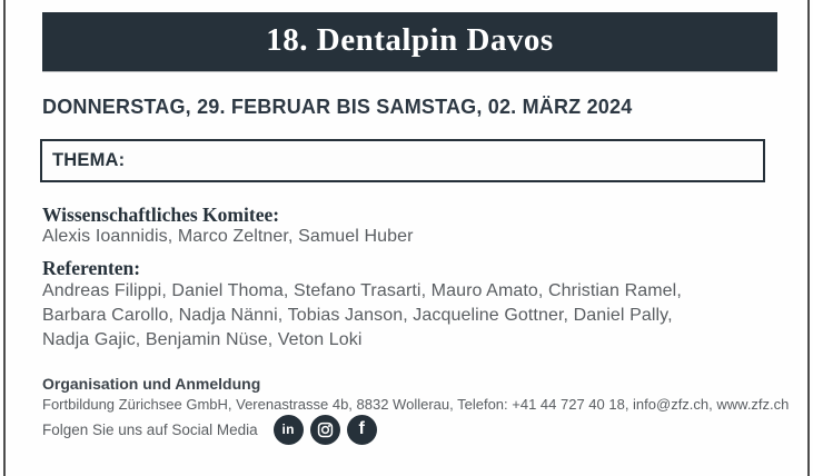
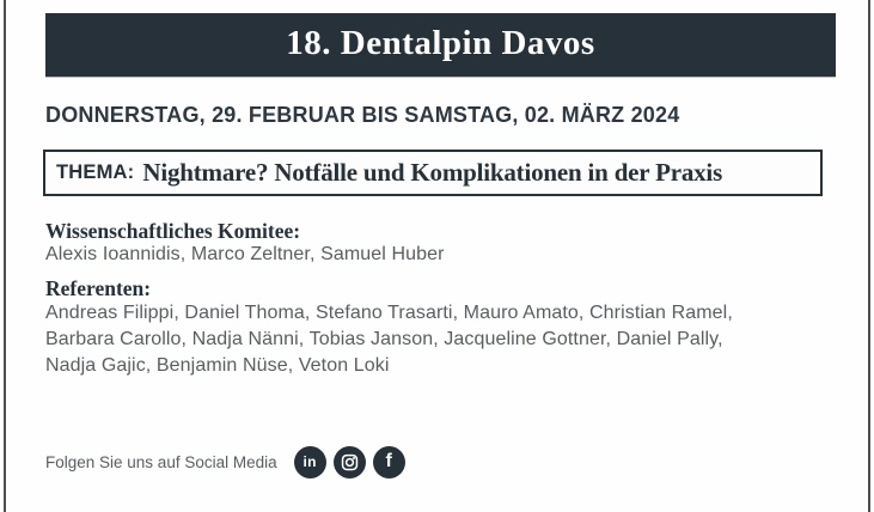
  18. Dentalpin Davos
  DONNERSTAG, 29. FEBRUAR BIS SAMSTAG, 02. MÄRZ 2024
  THEMA:
+ Nightmare? Notfälle und Komplikationen in der Praxis
  Wissenschaftliches Komitee:
  Alexis Ioannidis, Marco Zeltner, Samuel Huber
  Referenten:
  Andreas Filippi, Daniel Thoma, Stefano Trasarti, Mauro Amato, Christian Ramel,
  Barbara Carollo, Nadja Nänni, Tobias Janson, Jacqueline Gottner, Daniel Pally,
  Nadja Gajic, Benjamin Nüse, Veton Loki
- Organisation und Anmeldung
- Fortbildung Zürichsee GmbH, Verenastrasse 4b, 8832 Wollerau, Telefon: +41 44 727 40 18, info@zfz.ch, www.zfz.ch
  Folgen Sie uns auf Social Media
  in
  f
